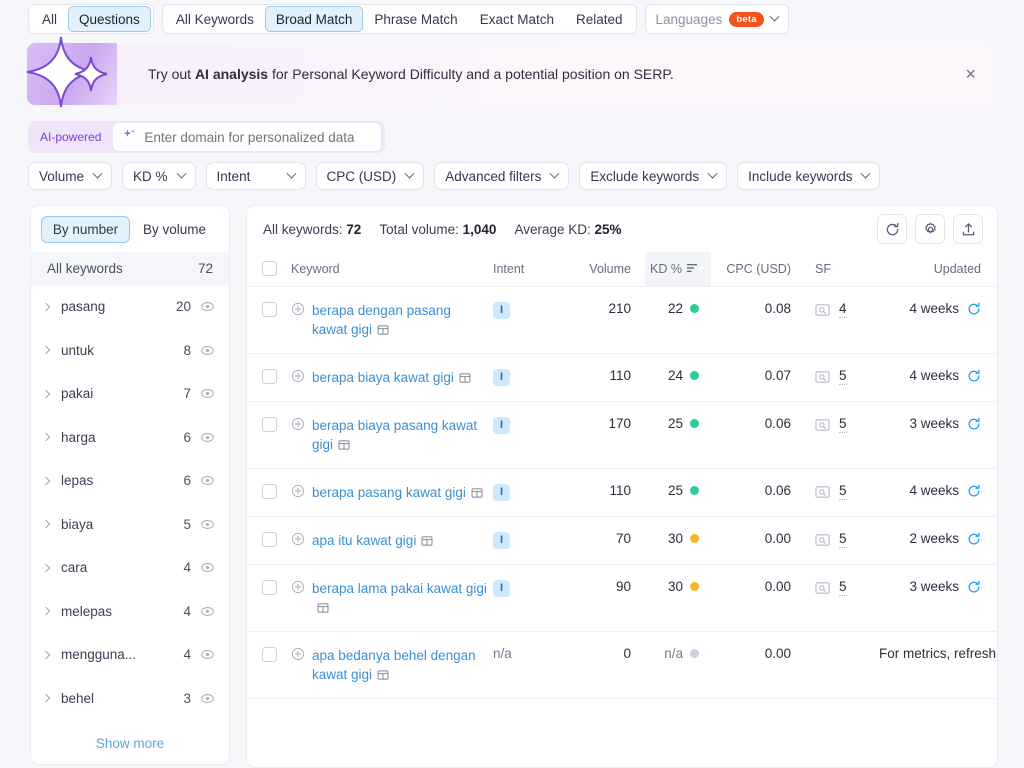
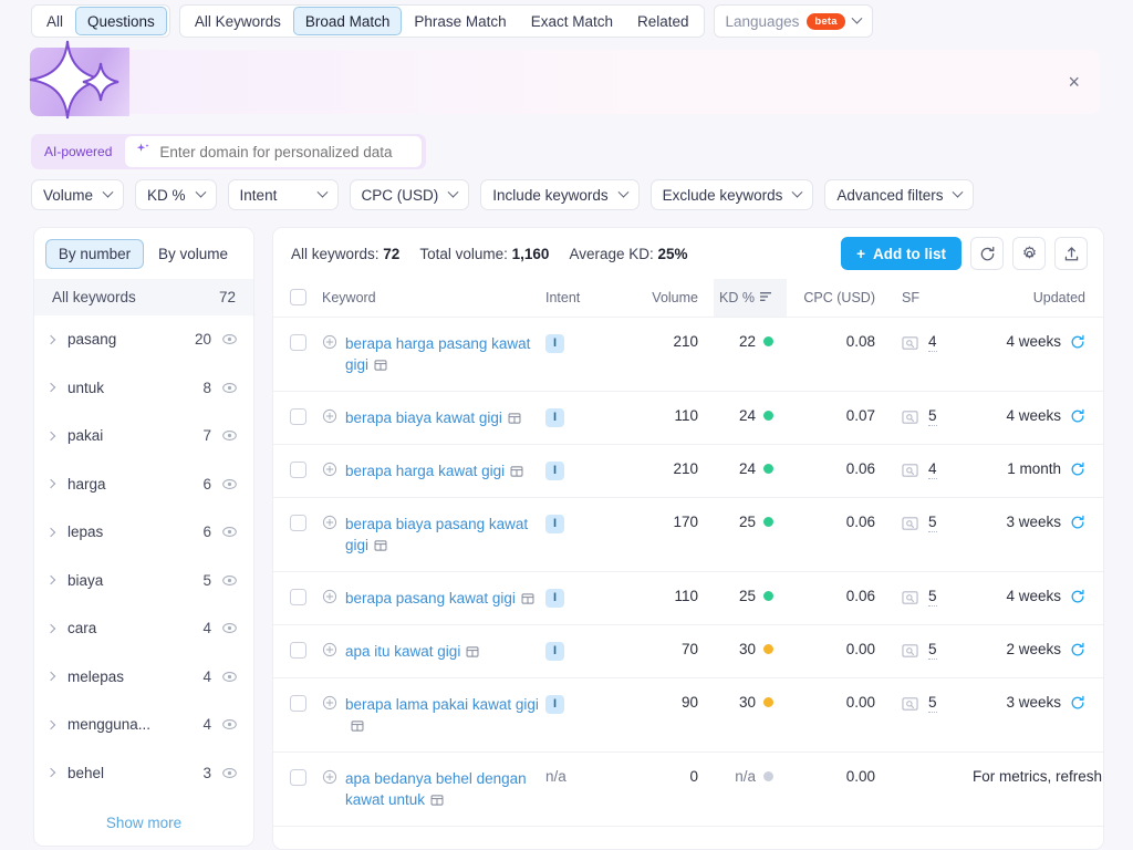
  All
  Questions
  All Keywords
  Broad Match
  Phrase Match
  Exact Match
  Related
  Languages
  beta
- Try out AI analysis for Personal Keyword Difficulty and a potential position on SERP.
  ×
  AI-powered
  Enter domain for personalized data
  Volume
  KD %
  Intent
  CPC (USD)
- Advanced filters
+ Include keywords
  Exclude keywords
- Include keywords
+ Advanced filters
  By number
  By volume
  All keywords
  72
  pasang
  20
  untuk
  8
  pakai
  7
  harga
  6
  lepas
  6
  biaya
  5
  cara
  4
  melepas
  4
  mengguna...
  4
  behel
  3
  Show more
  All keywords: 72
- Total volume: 1,040
+ Total volume: 1,160
  Average KD: 25%
+ +
+ Add to list
  	Keyword	Intent	Volume	KD %	CPC (USD)	SF	Updated
- 	berapa dengan pasang kawat gigi	I	210	22	0.08	4	4 weeks
+ 	berapa harga pasang kawat gigi	I	210	22	0.08	4	4 weeks
  	berapa biaya kawat gigi	I	110	24	0.07	5	4 weeks
+ 	berapa harga kawat gigi	I	210	24	0.06	4	1 month
  	berapa biaya pasang kawat gigi	I	170	25	0.06	5	3 weeks
  	berapa pasang kawat gigi	I	110	25	0.06	5	4 weeks
  	apa itu kawat gigi	I	70	30	0.00	5	2 weeks
  	berapa lama pakai kawat gigi	I	90	30	0.00	5	3 weeks
- 	apa bedanya behel dengan kawat gigi	n/a	0	n/a	0.00		For metrics, refresh
+ 	apa bedanya behel dengan kawat untuk	n/a	0	n/a	0.00		For metrics, refresh
